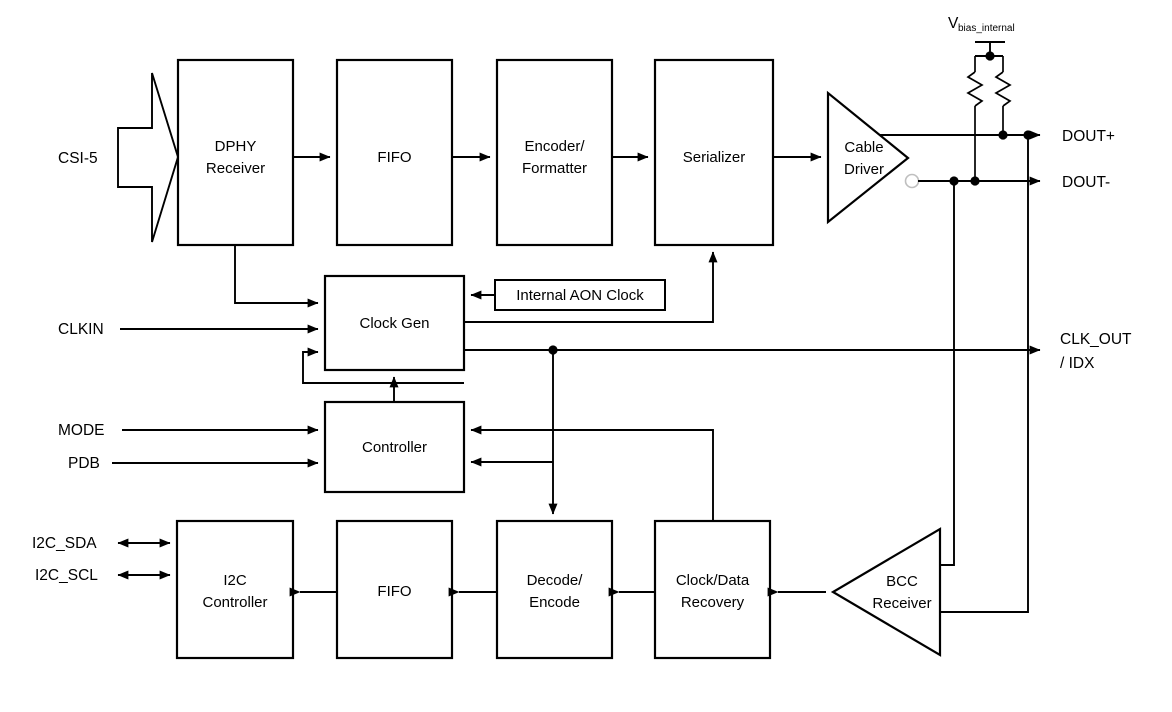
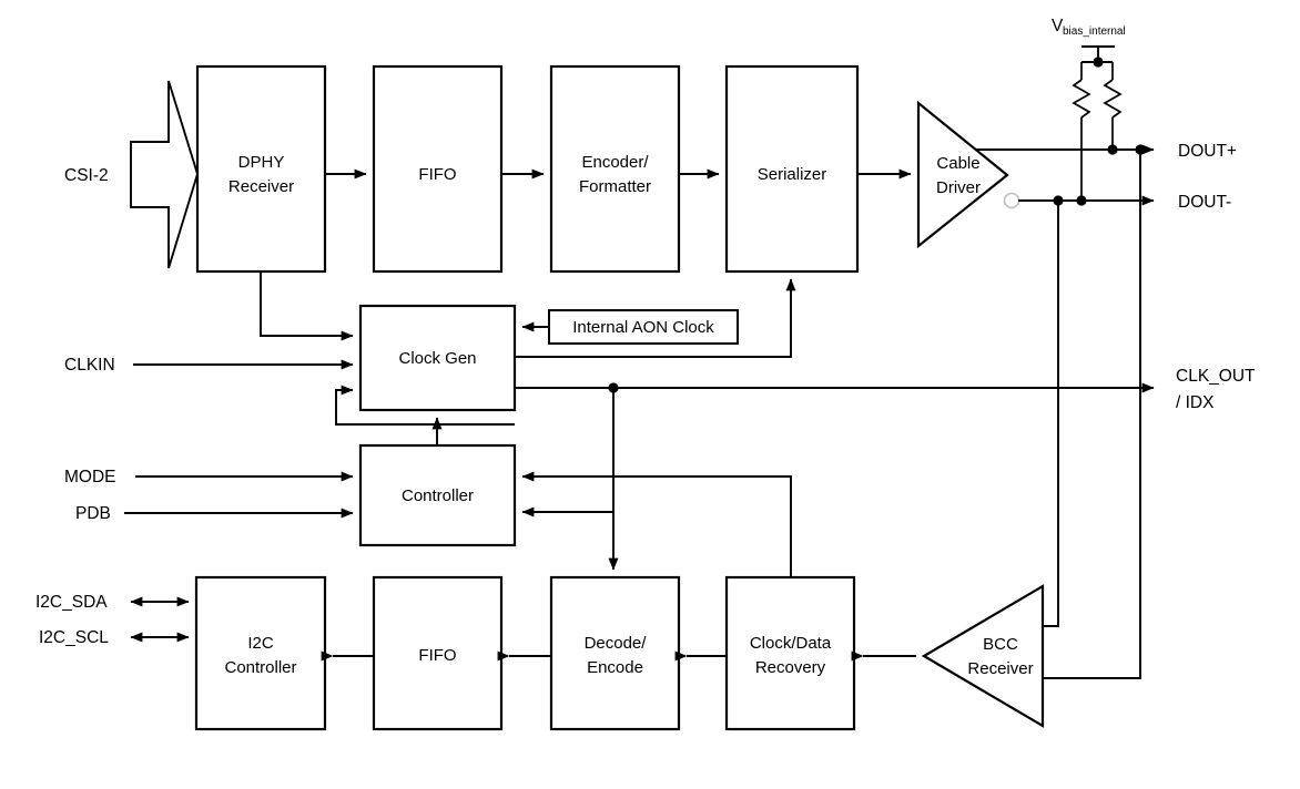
  DPHY
  Receiver
  FIFO
  Encoder/
  Formatter
  Serializer
  Cable
  Driver
  Clock Gen
  Internal AON Clock
  Controller
  I2C
  Controller
  FIFO
  Decode/
  Encode
  Clock/Data
  Recovery
  BCC
  Receiver
- CSI-5
+ CSI-2
  CLKIN
  MODE
  PDB
  I2C_SDA
  I2C_SCL
  DOUT+
  DOUT-
  CLK_OUT
  / IDX
  V
  bias_internal
